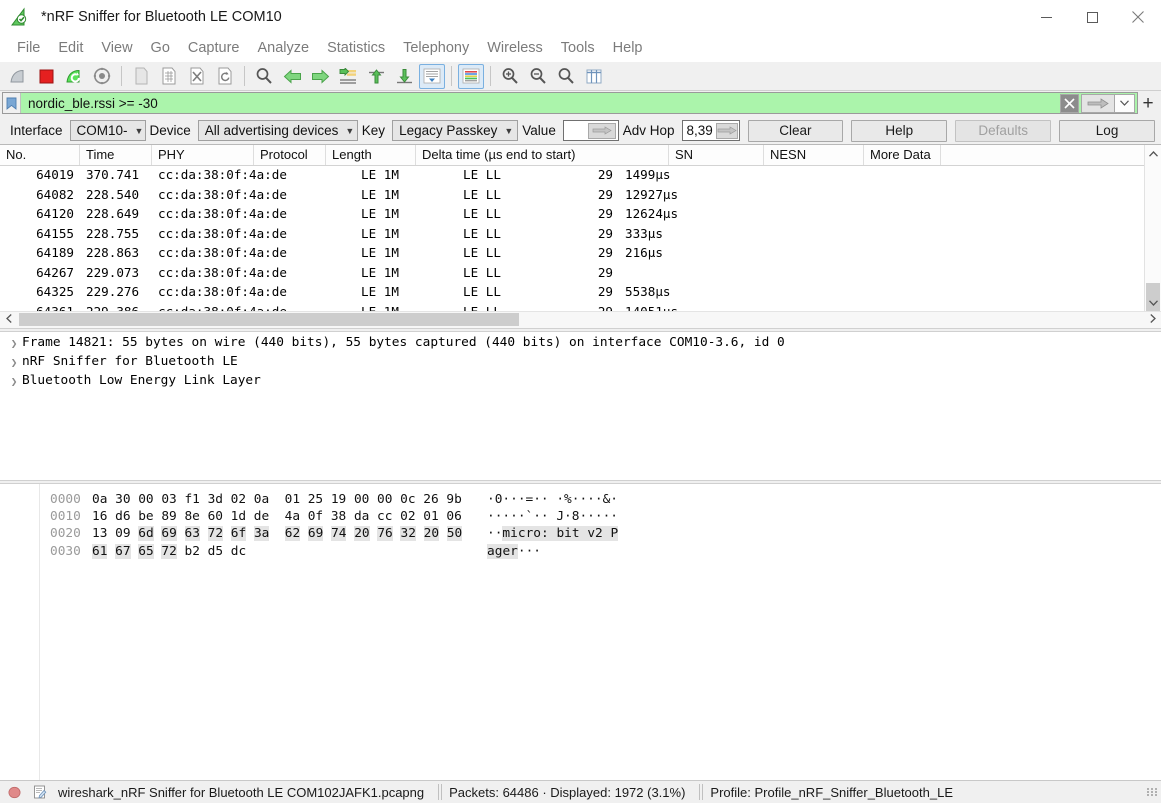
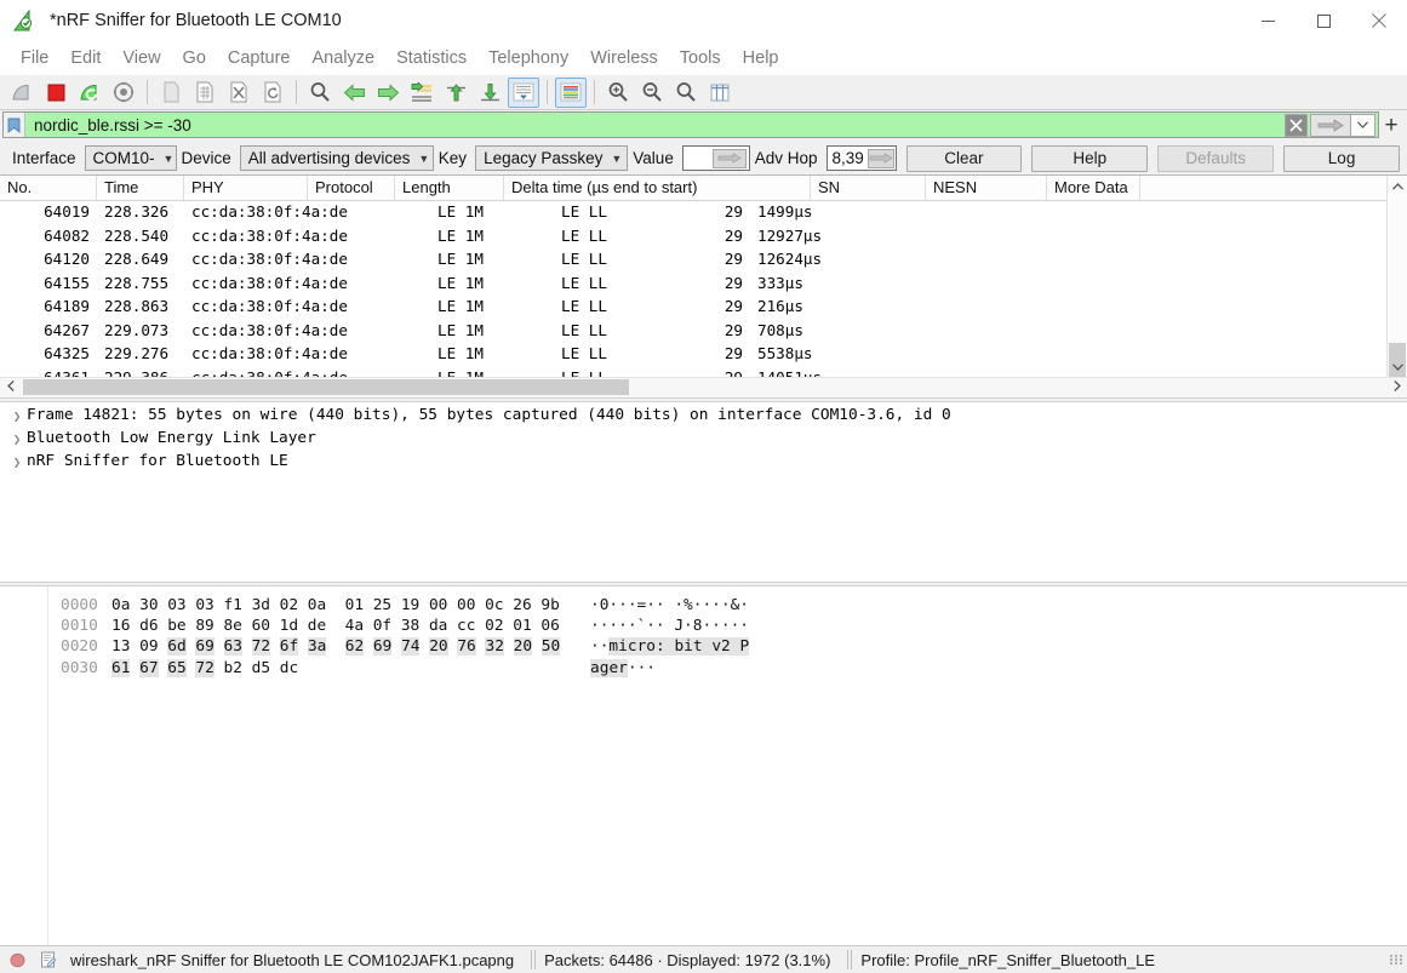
  *nRF Sniffer for Bluetooth LE COM10
  File
  Edit
  View
  Go
  Capture
  Analyze
  Statistics
  Telephony
  Wireless
  Tools
  Help
  nordic_ble.rssi >= -30
  +
  Interface
  COM10-
  ▼
  Device
  All advertising devices
  ▼
  Key
  Legacy Passkey
  ▼
  Value
  Adv Hop
  8,39
  Clear
  Help
  Defaults
  Log
  No.
  Time
  PHY
  Protocol
  Length
  Delta time (µs end to start)
  SN
  NESN
  More Data
  64019
- 370.741
+ 228.326
  cc:da:38:0f:4a:de
  LE 1M
  LE LL
  29
  1499µs
  64082
  228.540
  cc:da:38:0f:4a:de
  LE 1M
  LE LL
  29
  12927µs
  64120
  228.649
  cc:da:38:0f:4a:de
  LE 1M
  LE LL
  29
  12624µs
  64155
  228.755
  cc:da:38:0f:4a:de
  LE 1M
  LE LL
  29
  333µs
  64189
  228.863
  cc:da:38:0f:4a:de
  LE 1M
  LE LL
  29
  216µs
  64267
  229.073
  cc:da:38:0f:4a:de
  LE 1M
  LE LL
  29
+ 708µs
  64325
  229.276
  cc:da:38:0f:4a:de
  LE 1M
  LE LL
  29
  5538µs
  ❯
  Frame 14821: 55 bytes on wire (440 bits), 55 bytes captured (440 bits) on interface COM10-3.6, id 0
  ❯
- nRF Sniffer for Bluetooth LE
+ Bluetooth Low Energy Link Layer
  ❯
- Bluetooth Low Energy Link Layer
+ nRF Sniffer for Bluetooth LE
  0000
- 0a 30 00 03 f1 3d 02 0a 01 25 19 00 00 0c 26 9b
+ 0a 30 03 03 f1 3d 02 0a 01 25 19 00 00 0c 26 9b
  ·0···=·· ·%····&·
  0010
  16 d6 be 89 8e 60 1d de 4a 0f 38 da cc 02 01 06
  ·····`·· J·8·····
  0020
  13 09 6d 69 63 72 6f 3a 62 69 74 20 76 32 20 50
  ··micro: bit v2 P
  0030
  61 67 65 72 b2 d5 dc
  ager···
  wireshark_nRF Sniffer for Bluetooth LE COM102JAFK1.pcapng
  Packets: 64486 · Displayed: 1972 (3.1%)
  Profile: Profile_nRF_Sniffer_Bluetooth_LE
